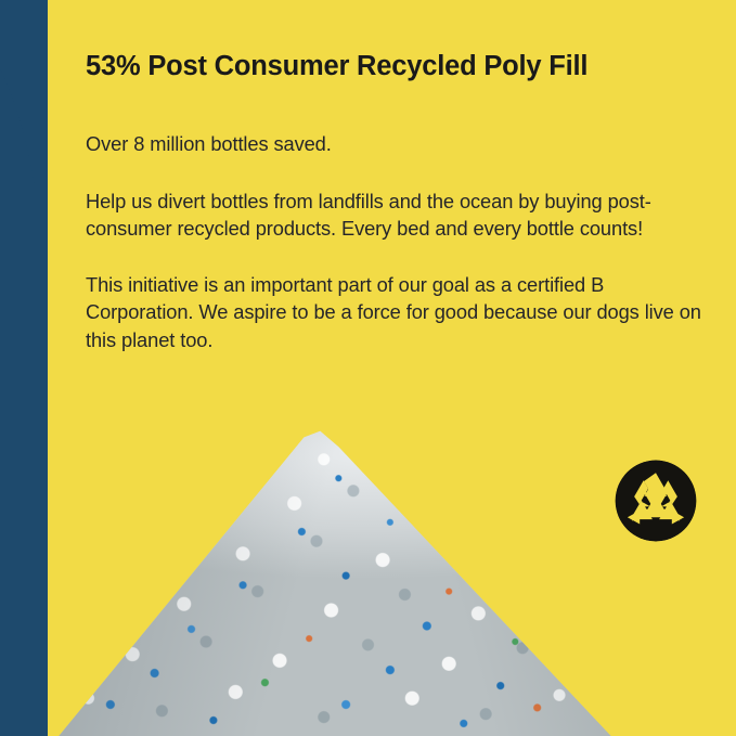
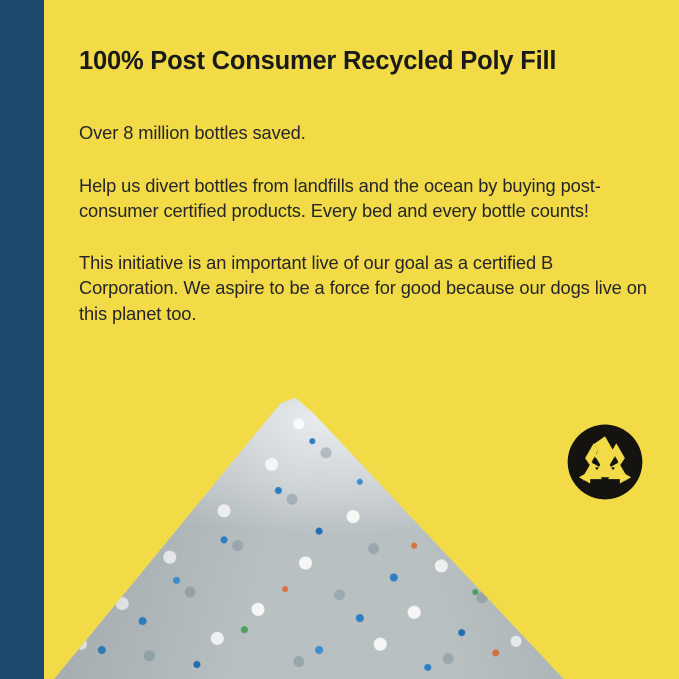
- 53% Post Consumer Recycled Poly Fill
+ 100% Post Consumer Recycled Poly Fill
  Over 8 million bottles saved.
- Help us divert bottles from landfills and the ocean by buying post-consumer recycled products. Every bed and every bottle counts!
+ Help us divert bottles from landfills and the ocean by buying post-consumer certified products. Every bed and every bottle counts!
- This initiative is an important part of our goal as a certified B Corporation. We aspire to be a force for good because our dogs live on this planet too.
+ This initiative is an important live of our goal as a certified B Corporation. We aspire to be a force for good because our dogs live on this planet too.
